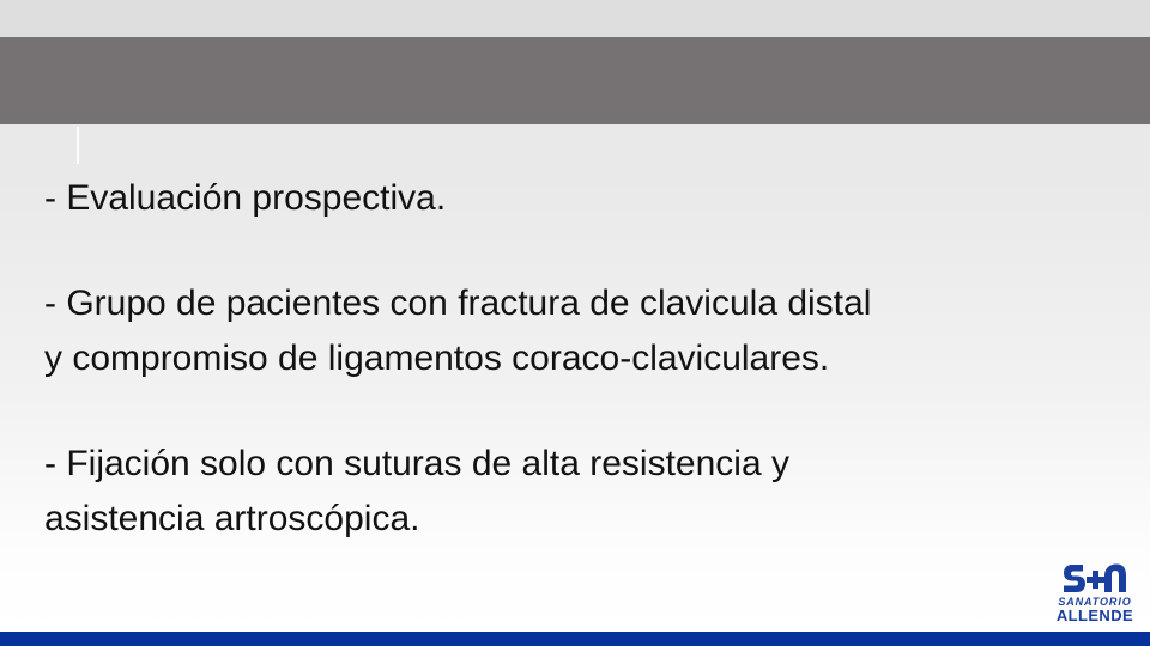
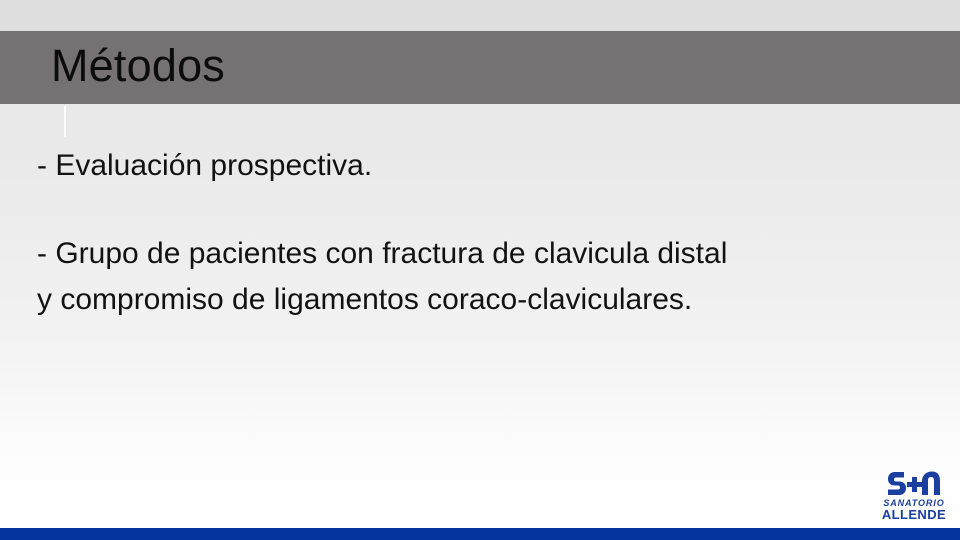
+ Métodos
  - Evaluación prospectiva.
  - Grupo de pacientes con fractura de clavicula distal
  y compromiso de ligamentos coraco-claviculares.
- - Fijación solo con suturas de alta resistencia y
- asistencia artroscópica.
  SANATORIO
  ALLENDE
